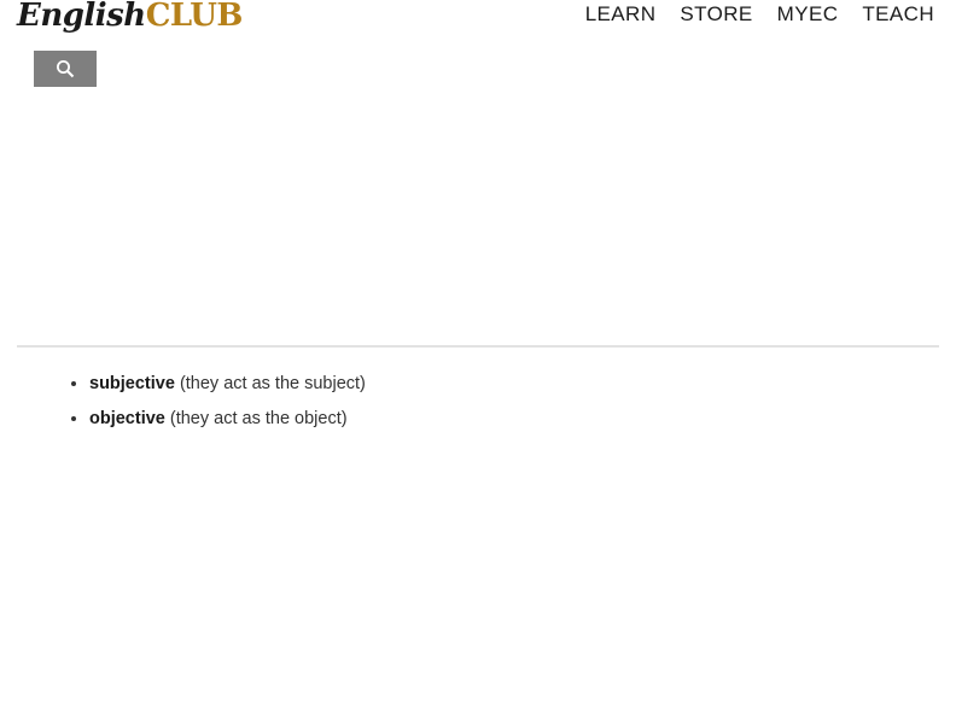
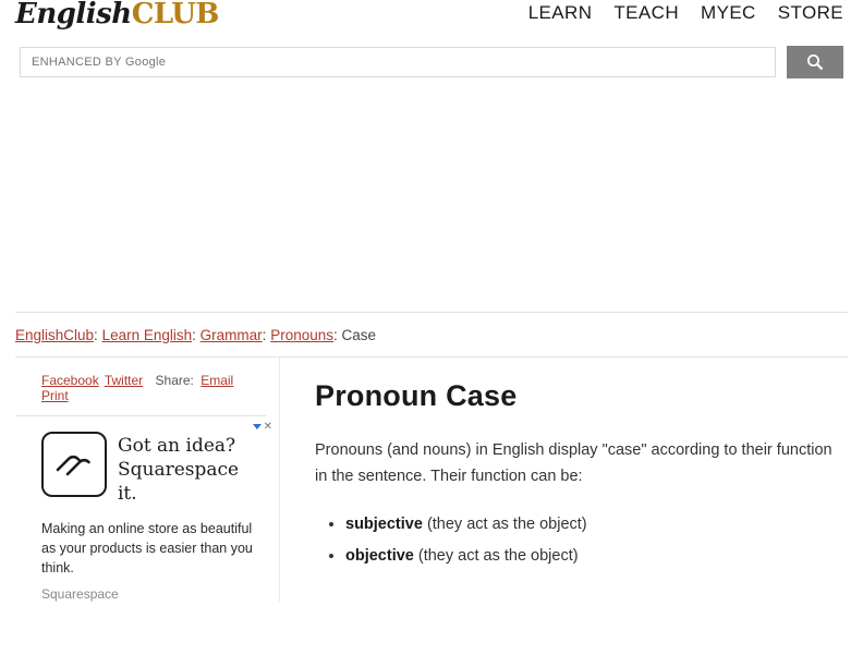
  EnglishCLUB
  LEARN
- STORE
+ TEACH
  MYEC
- TEACH
+ STORE
+ ENHANCED BY Google
+ EnglishClub: Learn English: Grammar: Pronouns: Case
+ Facebook Twitter Share: Email Print
+ ✕
+ Got an idea?
+ Squarespace it.
+ Making an online store as beautiful as your products is easier than you think.
+ Squarespace
+ Pronoun Case
+ Pronouns (and nouns) in English display "case" according to their function in the sentence. Their function can be:
- subjective (they act as the subject)
+ subjective (they act as the object)
  objective (they act as the object)
